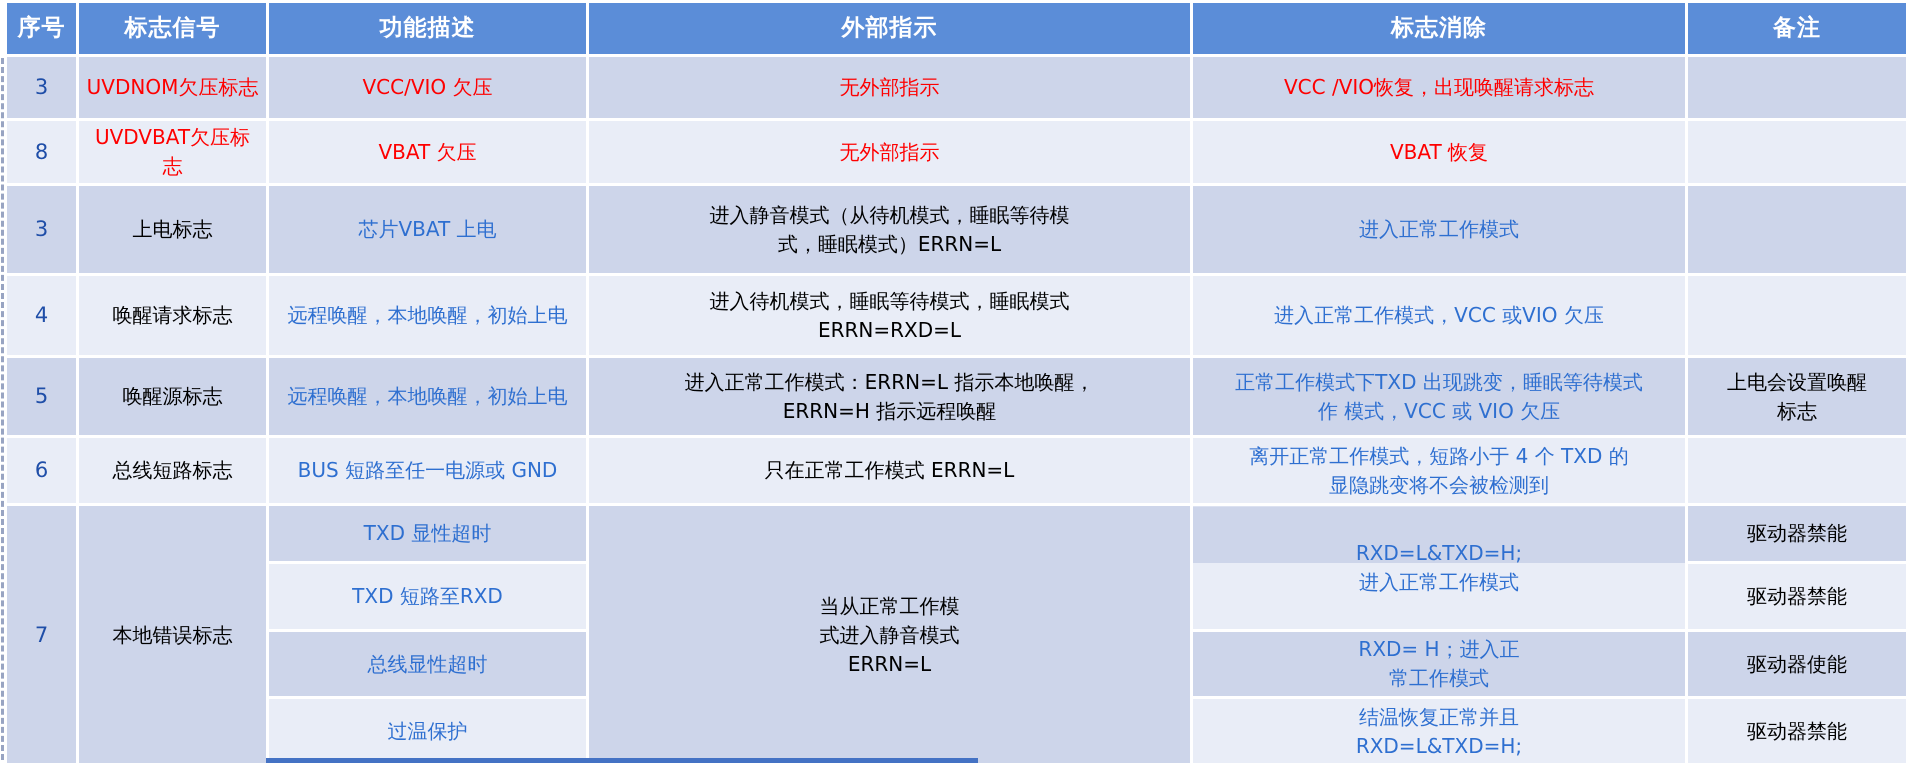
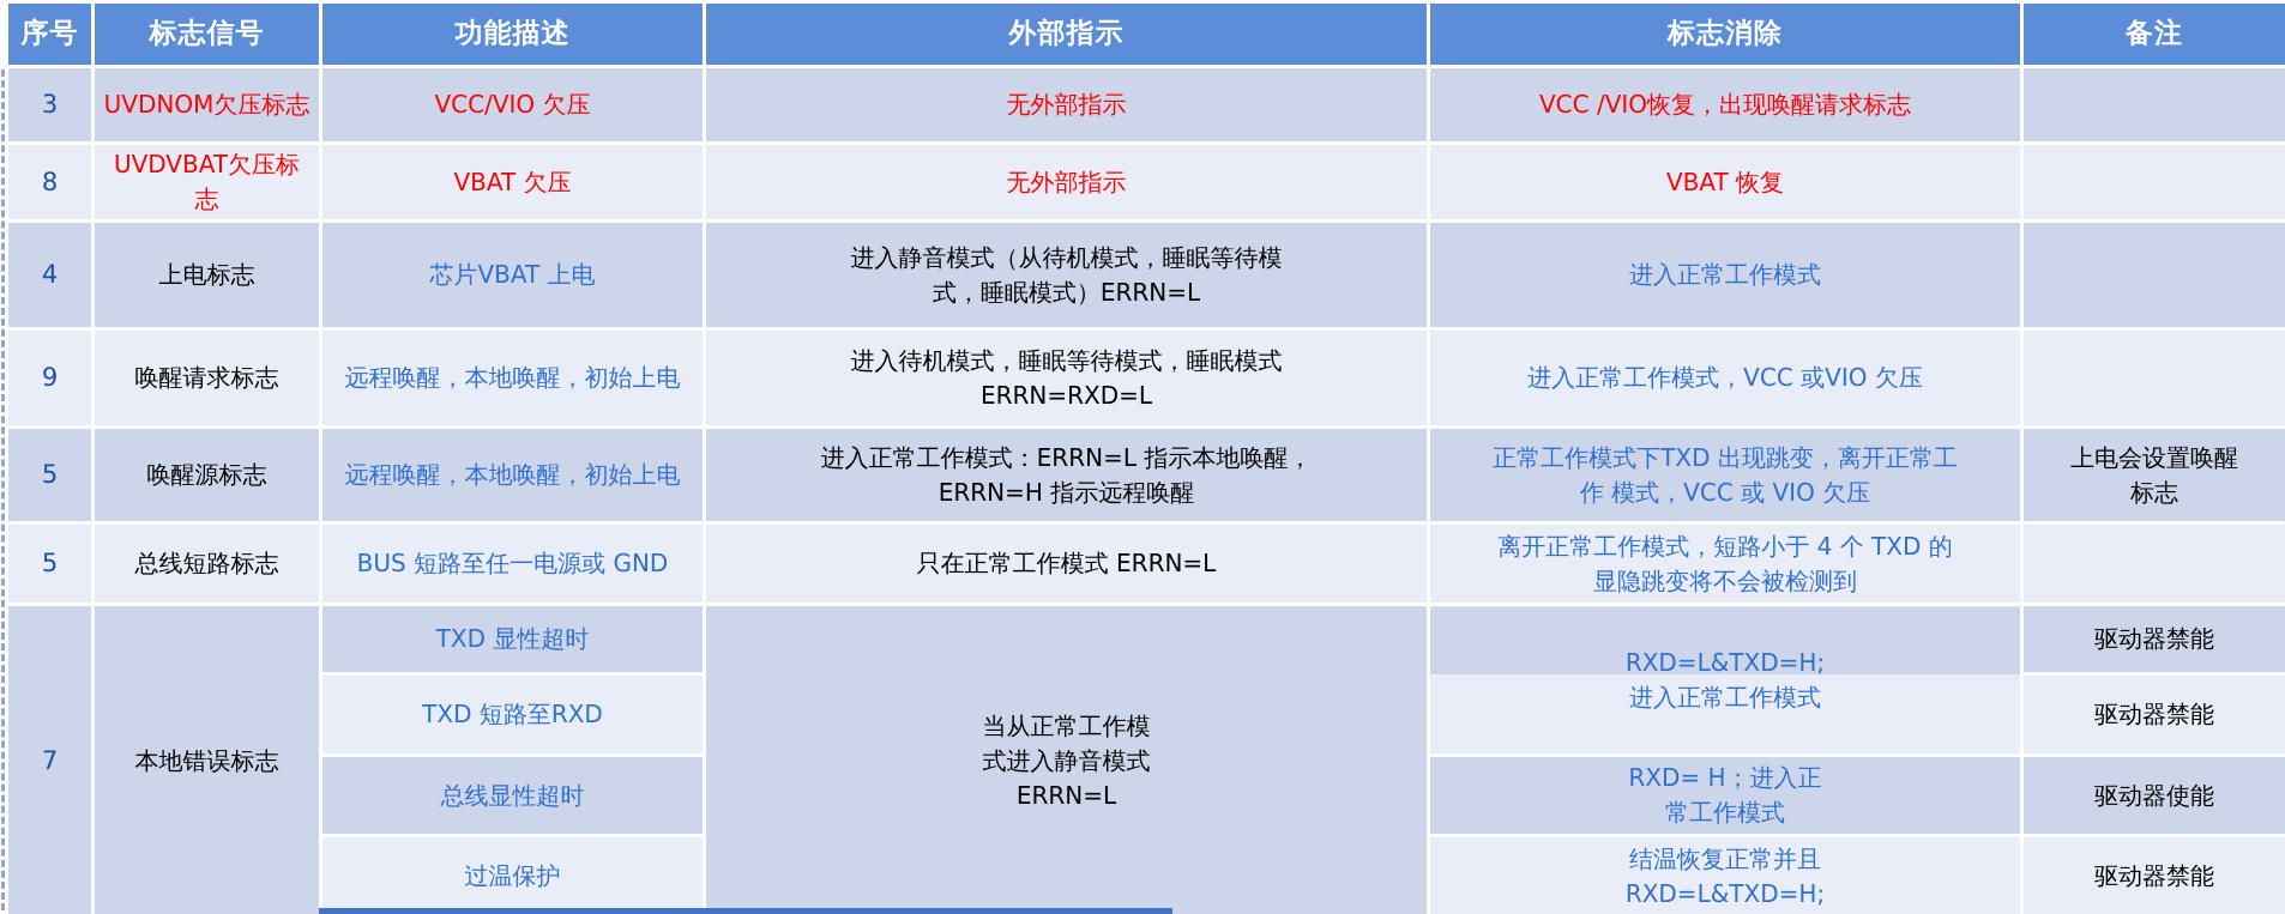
  序号	标志信号	功能描述	外部指示	标志消除	备注
  3	UVDNOM欠压标志	VCC/VIO 欠压	无外部指示	VCC /VIO恢复，出现唤醒请求标志
  8	UVDVBAT欠压标志	VBAT 欠压	无外部指示	VBAT 恢复
- 3	上电标志	芯片VBAT 上电	进入静音模式（从待机模式，睡眠等待模 式，睡眠模式）ERRN=L	进入正常工作模式
+ 4	上电标志	芯片VBAT 上电	进入静音模式（从待机模式，睡眠等待模 式，睡眠模式）ERRN=L	进入正常工作模式
- 4	唤醒请求标志	远程唤醒，本地唤醒，初始上电	进入待机模式，睡眠等待模式，睡眠模式 ERRN=RXD=L	进入正常工作模式，VCC 或VIO 欠压
+ 9	唤醒请求标志	远程唤醒，本地唤醒，初始上电	进入待机模式，睡眠等待模式，睡眠模式 ERRN=RXD=L	进入正常工作模式，VCC 或VIO 欠压
- 5	唤醒源标志	远程唤醒，本地唤醒，初始上电	进入正常工作模式：ERRN=L 指示本地唤醒， ERRN=H 指示远程唤醒	正常工作模式下TXD 出现跳变，睡眠等待模式 作 模式，VCC 或 VIO 欠压	上电会设置唤醒 标志
+ 5	唤醒源标志	远程唤醒，本地唤醒，初始上电	进入正常工作模式：ERRN=L 指示本地唤醒， ERRN=H 指示远程唤醒	正常工作模式下TXD 出现跳变，离开正常工 作 模式，VCC 或 VIO 欠压	上电会设置唤醒 标志
- 6	总线短路标志	BUS 短路至任一电源或 GND	只在正常工作模式 ERRN=L	离开正常工作模式，短路小于 4 个 TXD 的 显隐跳变将不会被检测到
+ 5	总线短路标志	BUS 短路至任一电源或 GND	只在正常工作模式 ERRN=L	离开正常工作模式，短路小于 4 个 TXD 的 显隐跳变将不会被检测到
  7	本地错误标志	TXD 显性超时	当从正常工作模 式进入静音模式 ERRN=L	RXD=L&TXD=H; 进入正常工作模式	驱动器禁能
  TXD 短路至RXD	驱动器禁能
  总线显性超时	RXD= H；进入正 常工作模式	驱动器使能
  过温保护	结温恢复正常并且 RXD=L&TXD=H;	驱动器禁能
